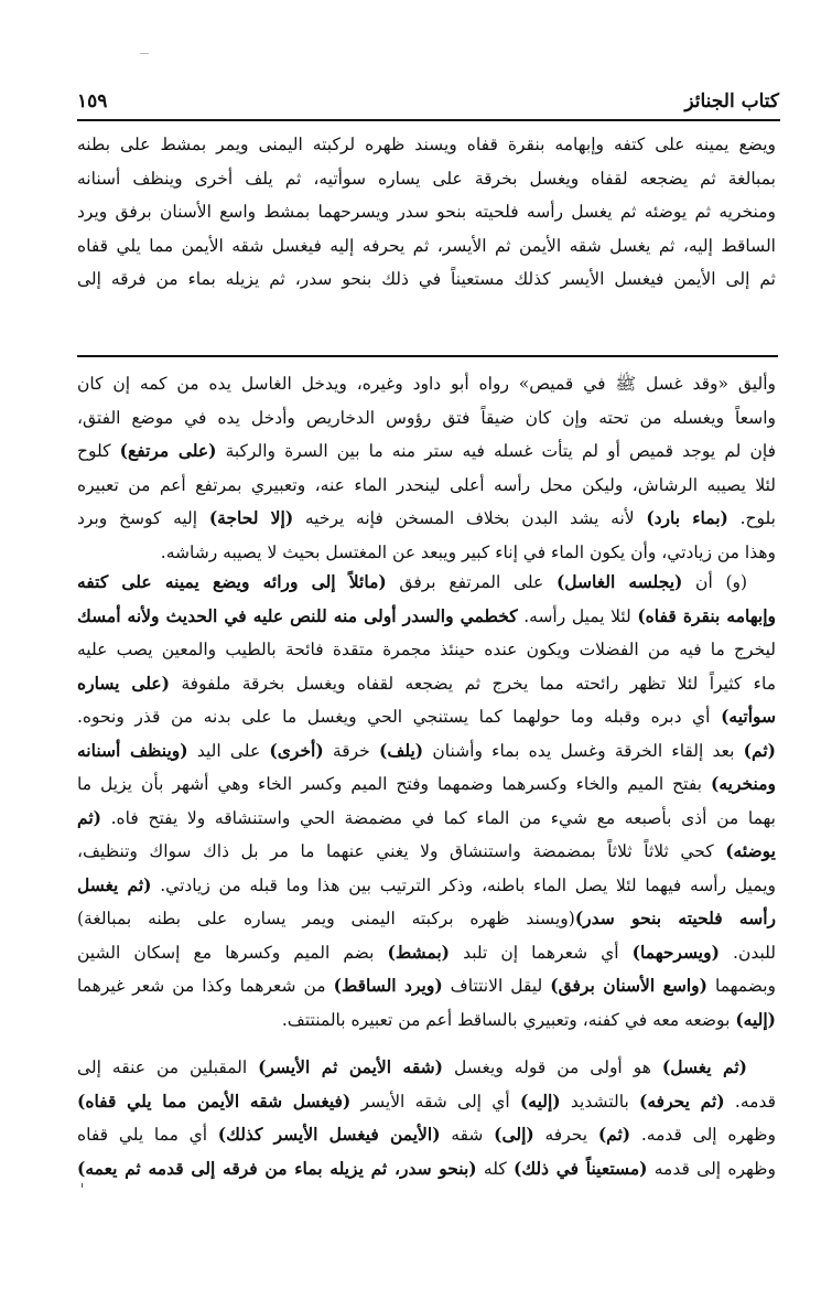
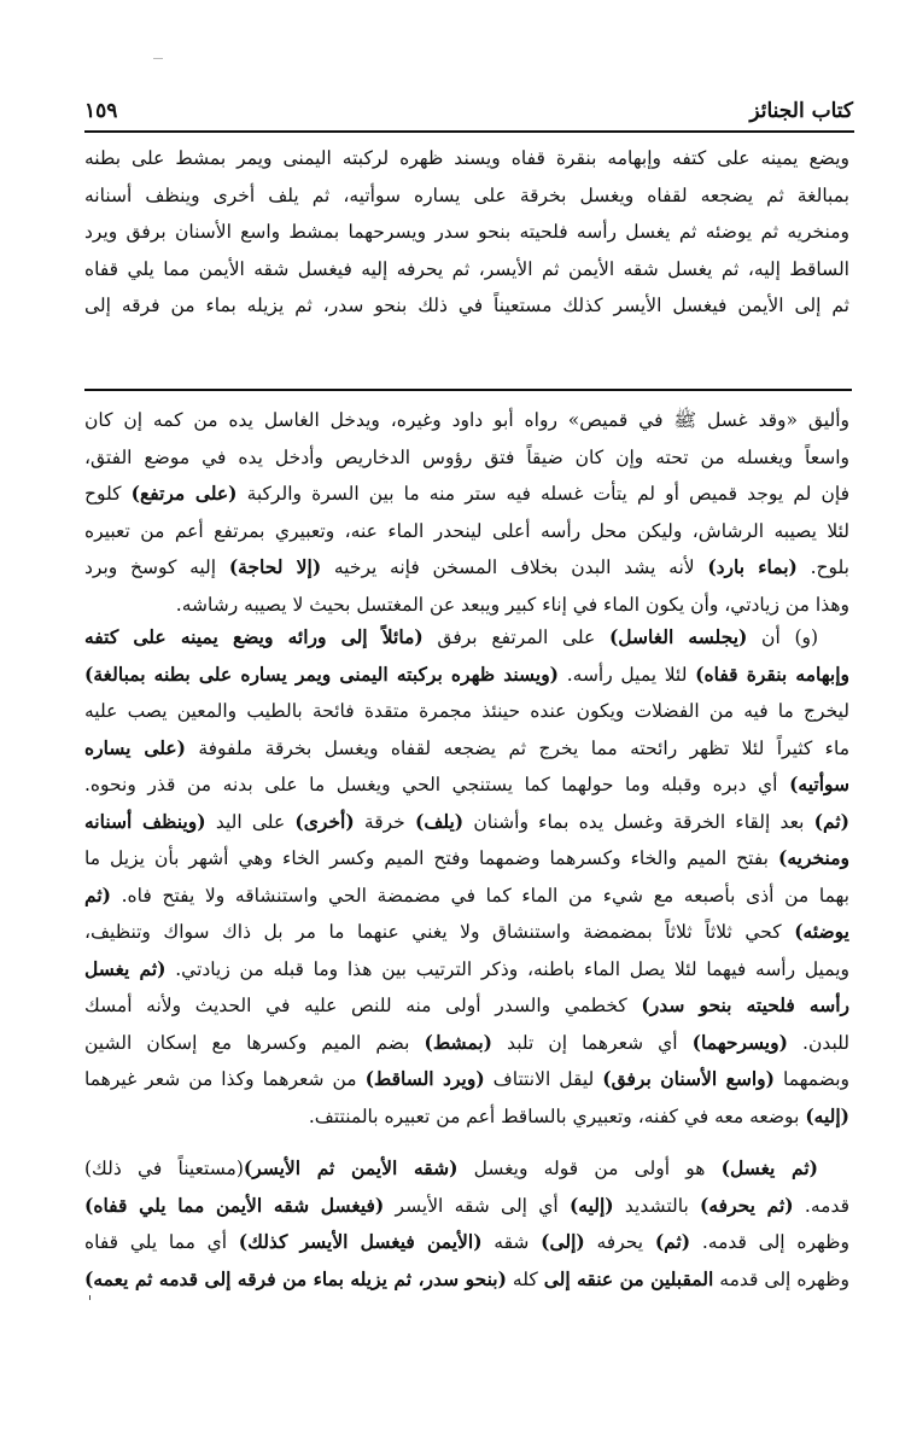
  كتاب الجنائز
  ١٥٩
  ويضع يمينه على كتفه وإبهامه بنقرة قفاه ويسند ظهره لركبته اليمنى ويمر بمشط على بطنه
  بمبالغة ثم يضجعه لقفاه ويغسل بخرقة على يساره سوأتيه، ثم يلف أخرى وينظف أسنانه
  ومنخريه ثم يوضئه ثم يغسل رأسه فلحيته بنحو سدر ويسرحهما بمشط واسع الأسنان برفق ويرد
  الساقط إليه، ثم يغسل شقه الأيمن ثم الأيسر، ثم يحرفه إليه فيغسل شقه الأيمن مما يلي قفاه
  ثم إلى الأيمن فيغسل الأيسر كذلك مستعيناً في ذلك بنحو سدر، ثم يزيله بماء من فرقه إلى
  وأليق «وقد غسل ﷺ في قميص» رواه أبو داود وغيره، ويدخل الغاسل يده من كمه إن كان
  واسعاً ويغسله من تحته وإن كان ضيقاً فتق رؤوس الدخاريص وأدخل يده في موضع الفتق،
  فإن لم يوجد قميص أو لم يتأت غسله فيه ستر منه ما بين السرة والركبة (على مرتفع) كلوح
  لئلا يصيبه الرشاش، وليكن محل رأسه أعلى لينحدر الماء عنه، وتعبيري بمرتفع أعم من تعبيره
  بلوح. (بماء بارد) لأنه يشد البدن بخلاف المسخن فإنه يرخيه (إلا لحاجة) إليه كوسخ وبرد
  وهذا من زيادتي، وأن يكون الماء في إناء كبير ويبعد عن المغتسل بحيث لا يصيبه رشاشه.
  (و) أن (يجلسه الغاسل) على المرتفع برفق (مائلاً إلى ورائه ويضع يمينه على كتفه
- وإبهامه بنقرة قفاه) لئلا يميل رأسه. كخطمي والسدر أولى منه للنص عليه في الحديث ولأنه أمسك
+ وإبهامه بنقرة قفاه) لئلا يميل رأسه. (ويسند ظهره بركبته اليمنى ويمر يساره على بطنه بمبالغة)
  ليخرج ما فيه من الفضلات ويكون عنده حينئذ مجمرة متقدة فائحة بالطيب والمعين يصب عليه
  ماء كثيراً لئلا تظهر رائحته مما يخرج ثم يضجعه لقفاه ويغسل بخرقة ملفوفة (على يساره
  سوأتيه) أي دبره وقبله وما حولهما كما يستنجي الحي ويغسل ما على بدنه من قذر ونحوه.
  (ثم) بعد إلقاء الخرقة وغسل يده بماء وأشنان (يلف) خرقة (أخرى) على اليد (وينظف أسنانه
  ومنخريه) بفتح الميم والخاء وكسرهما وضمهما وفتح الميم وكسر الخاء وهي أشهر بأن يزيل ما
  بهما من أذى بأصبعه مع شيء من الماء كما في مضمضة الحي واستنشاقه ولا يفتح فاه. (ثم
  يوضئه) كحي ثلاثاً ثلاثاً بمضمضة واستنشاق ولا يغني عنهما ما مر بل ذاك سواك وتنظيف،
  ويميل رأسه فيهما لئلا يصل الماء باطنه، وذكر الترتيب بين هذا وما قبله من زيادتي. (ثم يغسل
- رأسه فلحيته بنحو سدر)(ويسند ظهره بركبته اليمنى ويمر يساره على بطنه بمبالغة)
+ رأسه فلحيته بنحو سدر) كخطمي والسدر أولى منه للنص عليه في الحديث ولأنه أمسك
  للبدن. (ويسرحهما) أي شعرهما إن تلبد (بمشط) بضم الميم وكسرها مع إسكان الشين
  وبضمهما (واسع الأسنان برفق) ليقل الانتتاف (ويرد الساقط) من شعرهما وكذا من شعر غيرهما
  (إليه) بوضعه معه في كفنه، وتعبيري بالساقط أعم من تعبيره بالمنتتف.
- (ثم يغسل) هو أولى من قوله ويغسل (شقه الأيمن ثم الأيسر) المقبلين من عنقه إلى
+ (ثم يغسل) هو أولى من قوله ويغسل (شقه الأيمن ثم الأيسر)(مستعيناً في ذلك)
  قدمه. (ثم يحرفه) بالتشديد (إليه) أي إلى شقه الأيسر (فيغسل شقه الأيمن مما يلي قفاه)
  وظهره إلى قدمه. (ثم) يحرفه (إلى) شقه (الأيمن فيغسل الأيسر كذلك) أي مما يلي قفاه
- وظهره إلى قدمه (مستعيناً في ذلك) كله (بنحو سدر، ثم يزيله بماء من فرقه إلى قدمه ثم يعمه)
+ وظهره إلى قدمه المقبلين من عنقه إلى كله (بنحو سدر، ثم يزيله بماء من فرقه إلى قدمه ثم يعمه)
